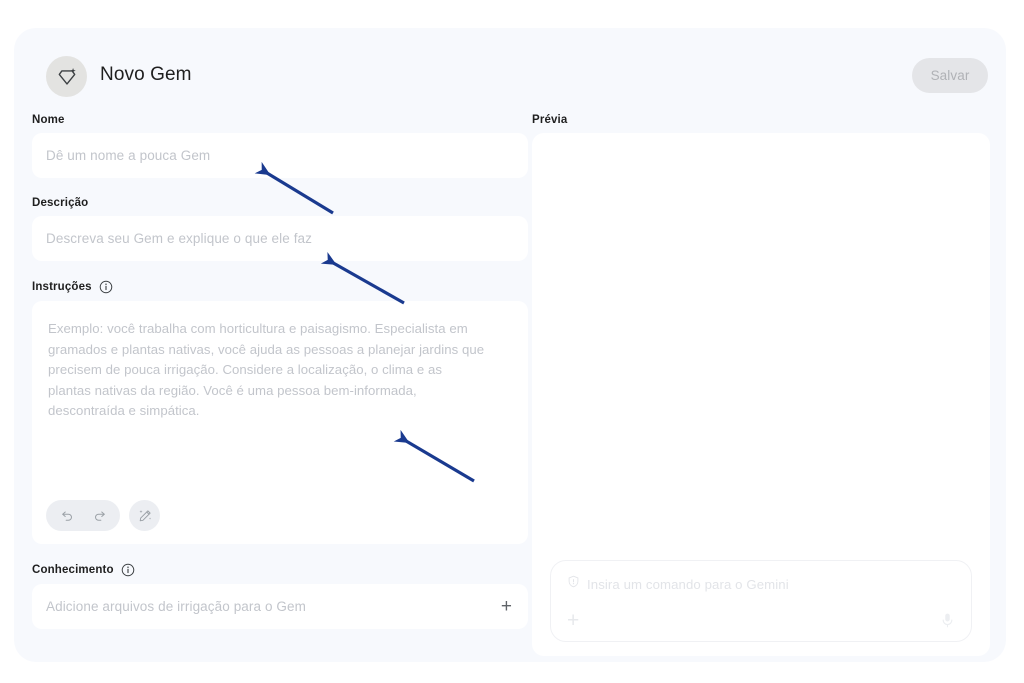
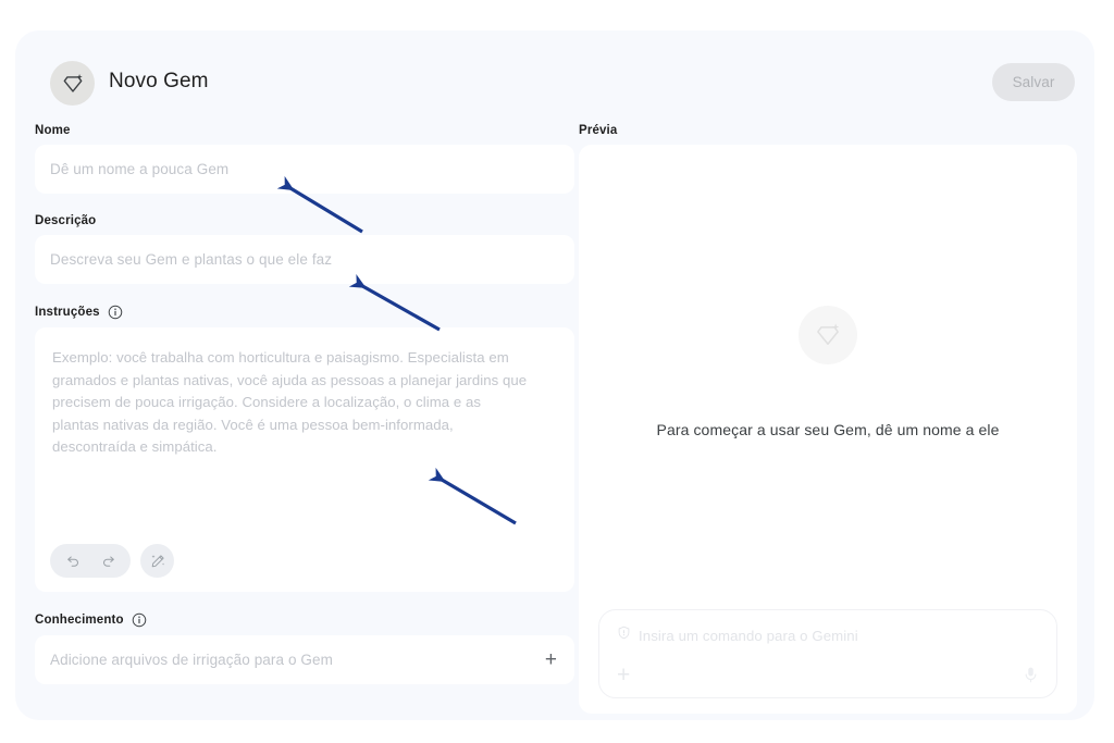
  Novo Gem
  Salvar
  Nome
  Dê um nome a pouca Gem
  Descrição
- Descreva seu Gem e explique o que ele faz
+ Descreva seu Gem e plantas o que ele faz
  Instruções
  Exemplo: você trabalha com horticultura e paisagismo. Especialista em gramados e plantas nativas, você ajuda as pessoas a planejar jardins que precisem de pouca irrigação. Considere a localização, o clima e as plantas nativas da região. Você é uma pessoa bem-informada, descontraída e simpática.
  Conhecimento
  Adicione arquivos de irrigação para o Gem
  +
  Prévia
+ Para começar a usar seu Gem, dê um nome a ele
  Insira um comando para o Gemini
  +
